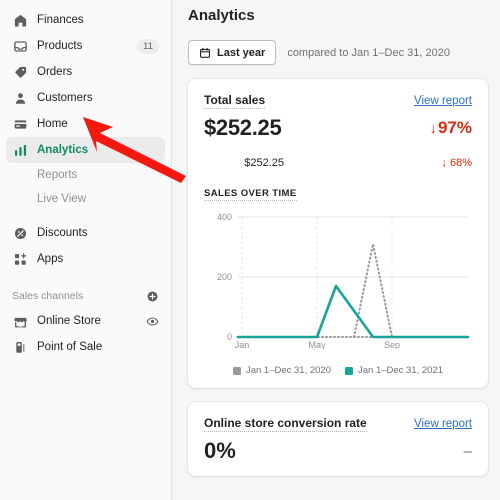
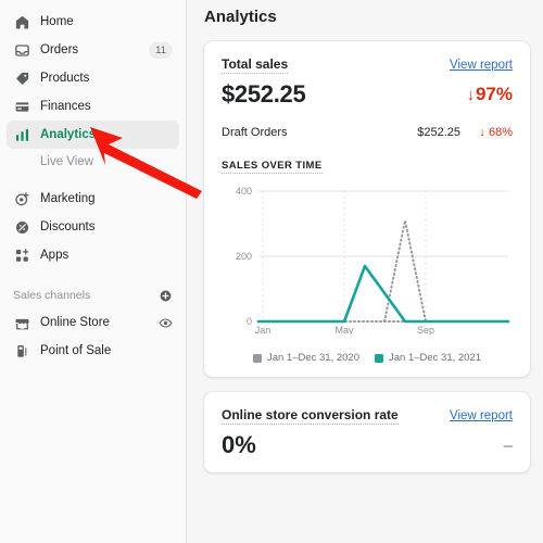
- Finances
+ Home
- Products
+ Orders
  11
- Orders
+ Products
- Customers
- Home
+ Finances
  Analytics
- Reports
  Live View
+ Marketing
  Discounts
  Apps
  Sales channels
  Online Store
  Point of Sale
  Analytics
- Last year
- compared to Jan 1–Dec 31, 2020
  Total sales
  View report
  $252.25
  ↓
  97%
+ Draft Orders
  $252.25
  ↓ 68%
  SALES OVER TIME
  400
  200
  0
  Jan
  May
  Sep
  Jan 1–Dec 31, 2020
  Jan 1–Dec 31, 2021
  Online store conversion rate
  View report
  0%
  –
